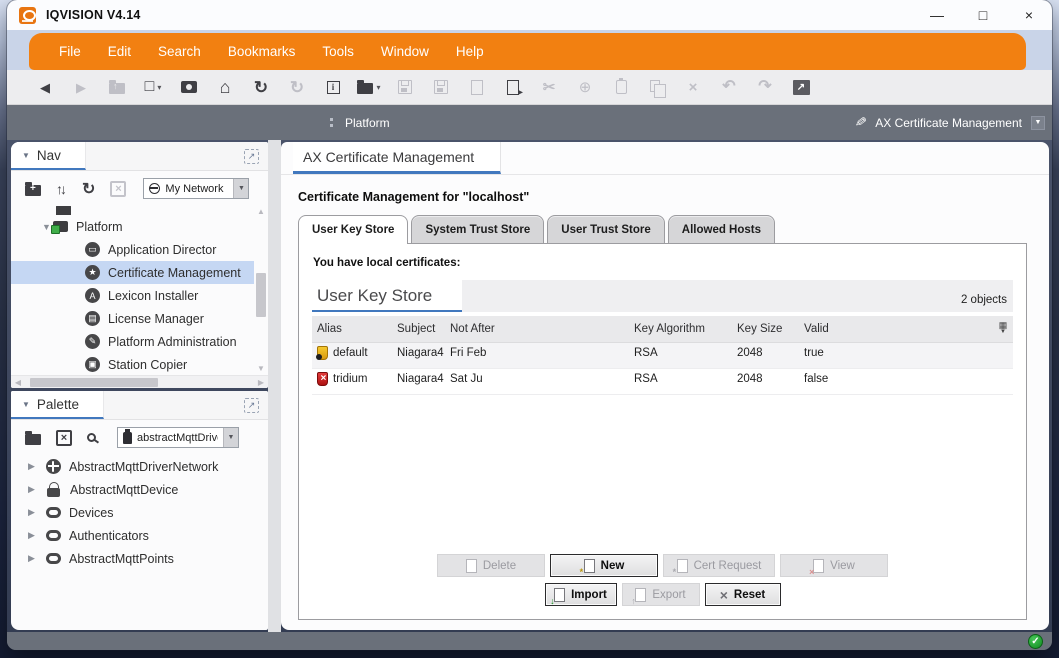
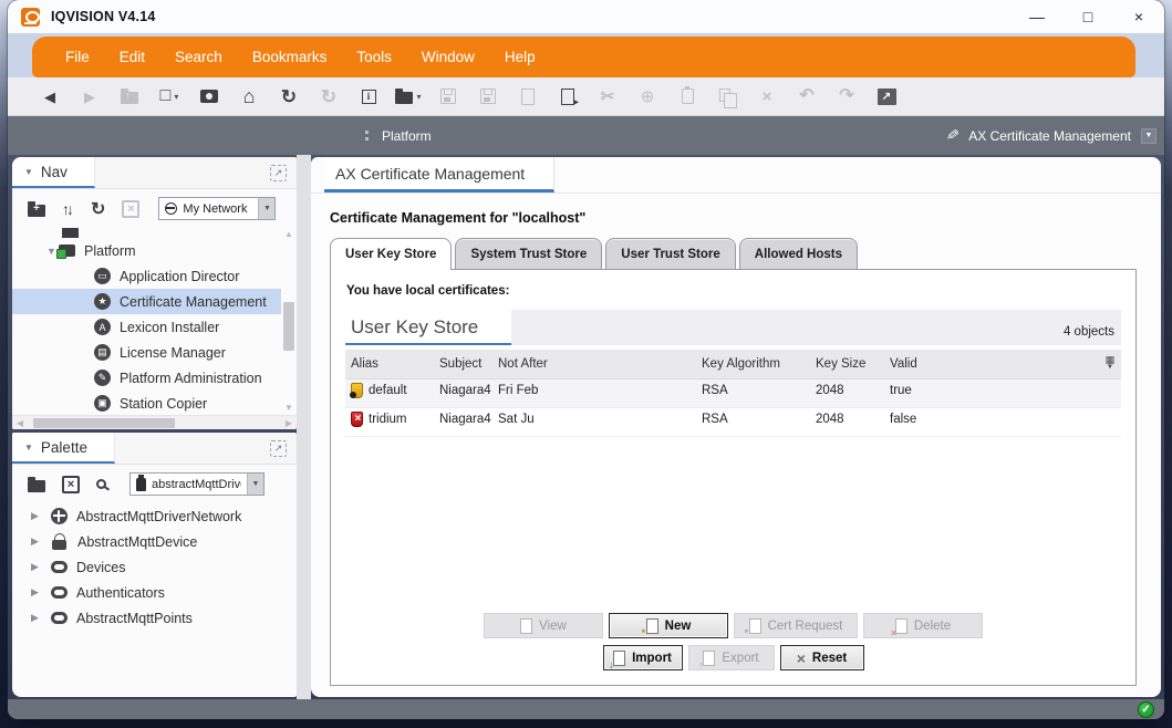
  IQVISION V4.14
  —
  □
  ×
  File
  Edit
  Search
  Bookmarks
  Tools
  Window
  Help
  ◀
  ▶
  □
  ▾
  ⌂
  ↻
  ↻
  i
  ▾
  ✂
  ⊕
  ×
  ↶
  ↷
  ↗
  Platform
  AX Certificate Management
  ▼
  Nav
  ↗
  ↑↓
  ↻
  ×
  My Network
  ▼
  Platform
  ▭
  Application Director
  ★
  Certificate Management
  A
  Lexicon Installer
  ▤
  License Manager
  ✎
  Platform Administration
  ▣
  Station Copier
  ▲
  ▼
  ◀
  ▶
  ▼
  Palette
  ↗
  ×
  abstractMqttDriv
  ▶
  AbstractMqttDriverNetwork
  ▶
  AbstractMqttDevice
  ▶
  Devices
  ▶
  Authenticators
  ▶
  AbstractMqttPoints
  AX Certificate Management
  Certificate Management for "localhost"
  User Key Store
  System Trust Store
  User Trust Store
  Allowed Hosts
  You have local certificates:
  User Key Store
- 2 objects
+ 4 objects
  Alias
  Subject
  Not After
  Key Algorithm
  Key Size
  Valid
  ▦
  default
  Niagara4
  Fri Feb
  RSA
  2048
  true
  tridium
  Niagara4
  Sat Ju
  RSA
  2048
  false
- Delete
+ View
  *
  New
  *
  Cert Request
  ×
- View
+ Delete
  ↓
  Import
  ↑
  Export
  ×
  Reset
  ✓
